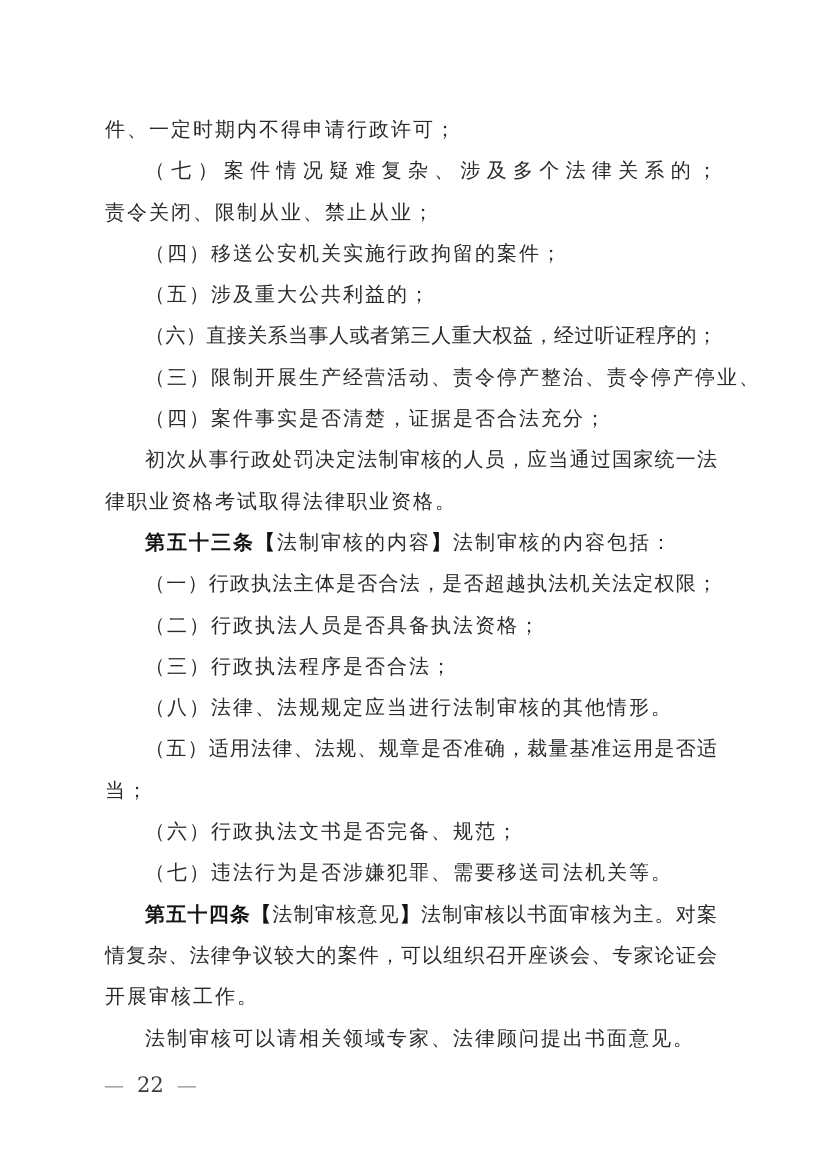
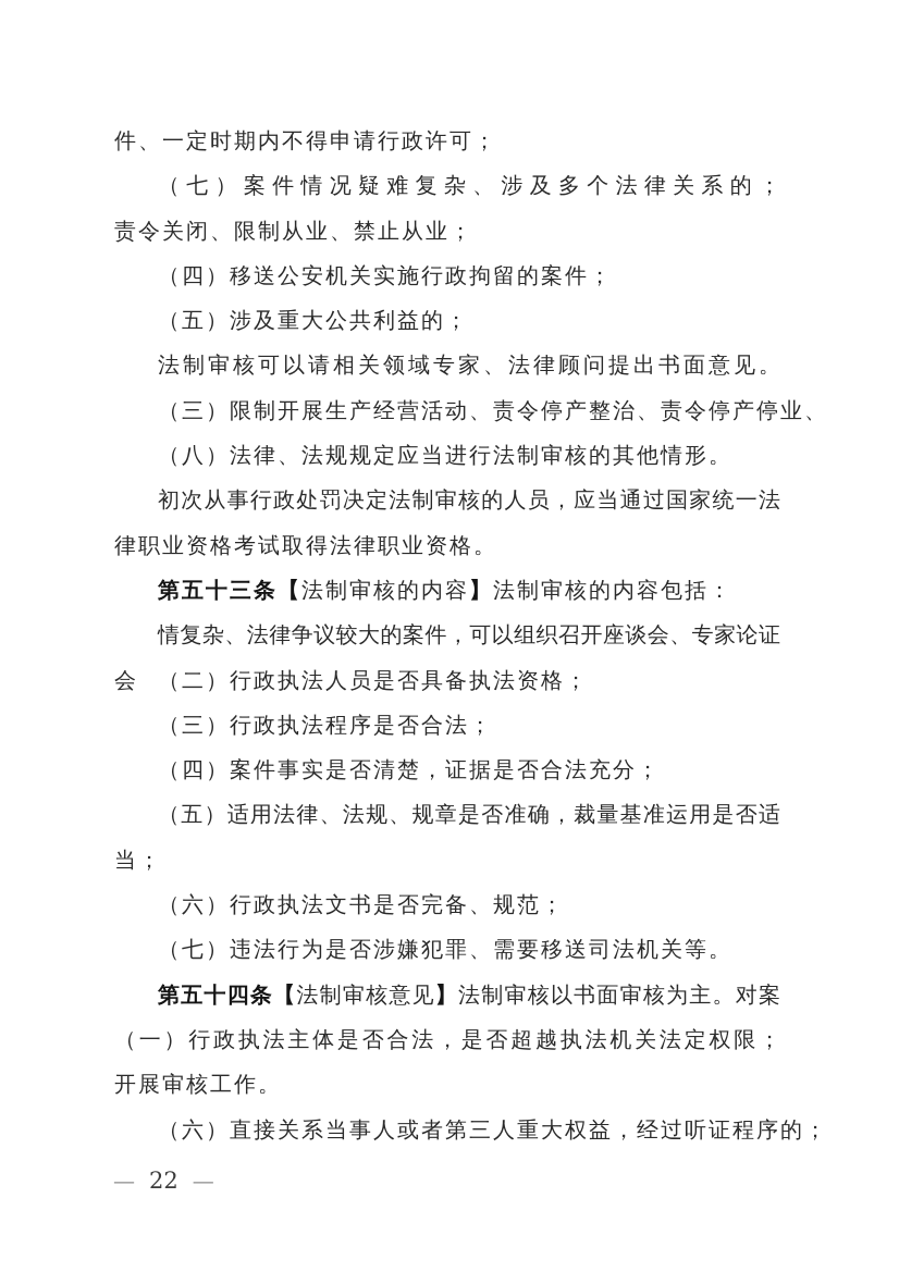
  件、一定时期内不得申请行政许可；
  （七）案件情况疑难复杂、涉及多个法律关系的；
  责令关闭、限制从业、禁止从业；
  （四）移送公安机关实施行政拘留的案件；
  （五）涉及重大公共利益的；
- （六）直接关系当事人或者第三人重大权益，经过听证程序的；
+ 法制审核可以请相关领域专家、法律顾问提出书面意见。
  （三）限制开展生产经营活动、责令停产整治、责令停产停业、
- （四）案件事实是否清楚，证据是否合法充分；
+ （八）法律、法规规定应当进行法制审核的其他情形。
  初次从事行政处罚决定法制审核的人员，应当通过国家统一法
  律职业资格考试取得法律职业资格。
  第五十三条【法制审核的内容】法制审核的内容包括：
- （一）行政执法主体是否合法，是否超越执法机关法定权限；
+ 情复杂、法律争议较大的案件，可以组织召开座谈会、专家论证会
  （二）行政执法人员是否具备执法资格；
  （三）行政执法程序是否合法；
- （八）法律、法规规定应当进行法制审核的其他情形。
+ （四）案件事实是否清楚，证据是否合法充分；
  （五）适用法律、法规、规章是否准确，裁量基准运用是否适
  当；
  （六）行政执法文书是否完备、规范；
  （七）违法行为是否涉嫌犯罪、需要移送司法机关等。
  第五十四条【法制审核意见】法制审核以书面审核为主。对案
- 情复杂、法律争议较大的案件，可以组织召开座谈会、专家论证会
+ （一）行政执法主体是否合法，是否超越执法机关法定权限；
  开展审核工作。
- 法制审核可以请相关领域专家、法律顾问提出书面意见。
+ （六）直接关系当事人或者第三人重大权益，经过听证程序的；
  —
  22
  —
